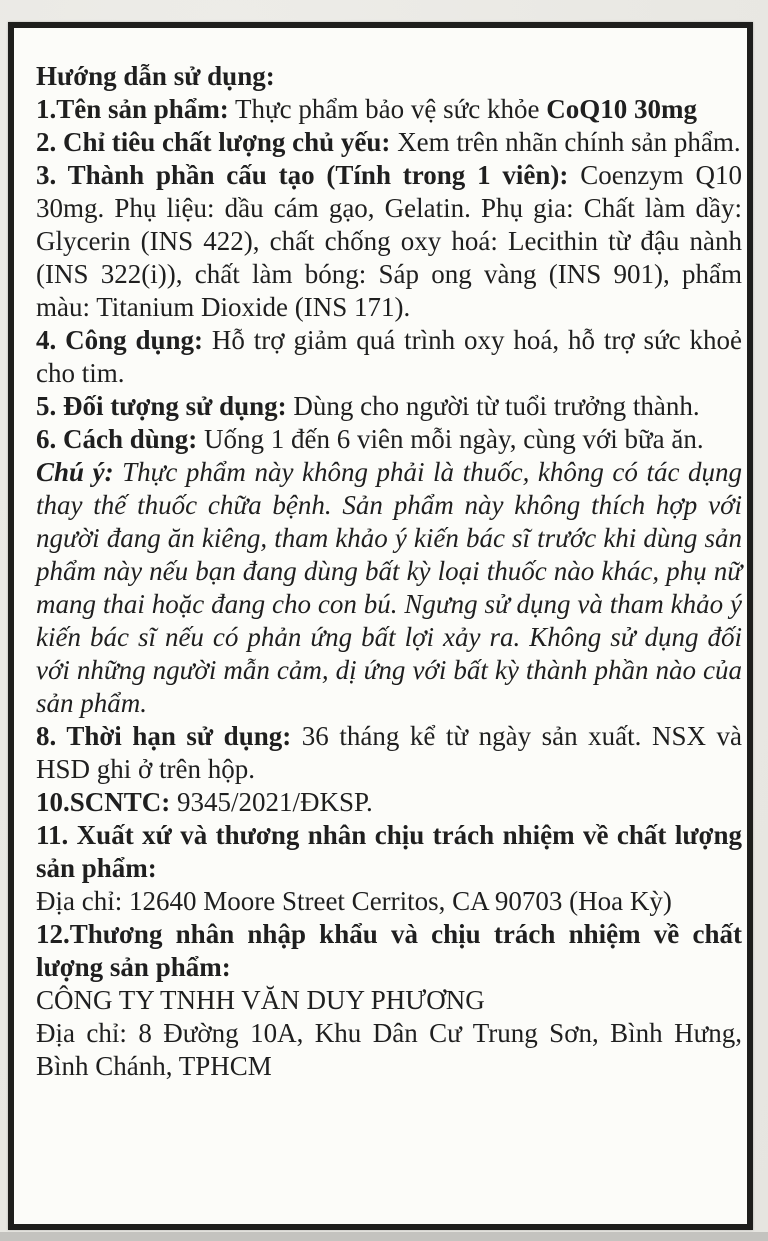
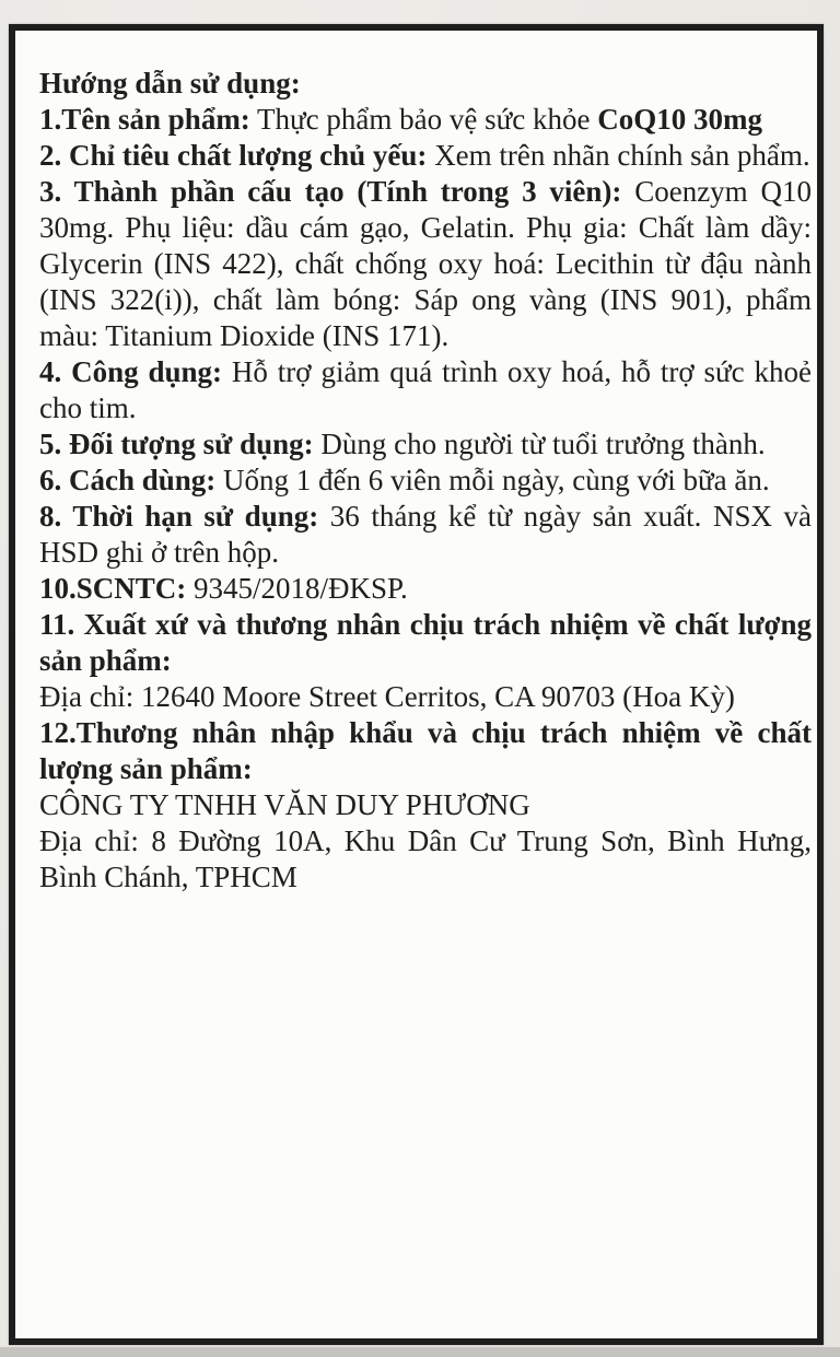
  Hướng dẫn sử dụng:
  1.Tên sản phẩm: Thực phẩm bảo vệ sức khỏe CoQ10 30mg
  2. Chỉ tiêu chất lượng chủ yếu: Xem trên nhãn chính sản phẩm.
- 3. Thành phần cấu tạo (Tính trong 1 viên): Coenzym Q10 30mg. Phụ liệu: dầu cám gạo, Gelatin. Phụ gia: Chất làm dầy: Glycerin (INS 422), chất chống oxy hoá: Lecithin từ đậu nành (INS 322(i)), chất làm bóng: Sáp ong vàng (INS 901), phẩm màu: Titanium Dioxide (INS 171).
+ 3. Thành phần cấu tạo (Tính trong 3 viên): Coenzym Q10 30mg. Phụ liệu: dầu cám gạo, Gelatin. Phụ gia: Chất làm dầy: Glycerin (INS 422), chất chống oxy hoá: Lecithin từ đậu nành (INS 322(i)), chất làm bóng: Sáp ong vàng (INS 901), phẩm màu: Titanium Dioxide (INS 171).
  4. Công dụng: Hỗ trợ giảm quá trình oxy hoá, hỗ trợ sức khoẻ cho tim.
  5. Đối tượng sử dụng: Dùng cho người từ tuổi trưởng thành.
  6. Cách dùng: Uống 1 đến 6 viên mỗi ngày, cùng với bữa ăn.
- Chú ý: Thực phẩm này không phải là thuốc, không có tác dụng thay thế thuốc chữa bệnh. Sản phẩm này không thích hợp với người đang ăn kiêng, tham khảo ý kiến bác sĩ trước khi dùng sản phẩm này nếu bạn đang dùng bất kỳ loại thuốc nào khác, phụ nữ mang thai hoặc đang cho con bú. Ngưng sử dụng và tham khảo ý kiến bác sĩ nếu có phản ứng bất lợi xảy ra. Không sử dụng đối với những người mẫn cảm, dị ứng với bất kỳ thành phần nào của sản phẩm.
  8. Thời hạn sử dụng: 36 tháng kể từ ngày sản xuất. NSX và HSD ghi ở trên hộp.
- 10.SCNTC: 9345/2021/ĐKSP.
+ 10.SCNTC: 9345/2018/ĐKSP.
  11. Xuất xứ và thương nhân chịu trách nhiệm về chất lượng sản phẩm:
  Địa chỉ: 12640 Moore Street Cerritos, CA 90703 (Hoa Kỳ)
  12.Thương nhân nhập khẩu và chịu trách nhiệm về chất lượng sản phẩm:
  CÔNG TY TNHH VĂN DUY PHƯƠNG
  Địa chỉ: 8 Đường 10A, Khu Dân Cư Trung Sơn, Bình Hưng, Bình Chánh, TPHCM
